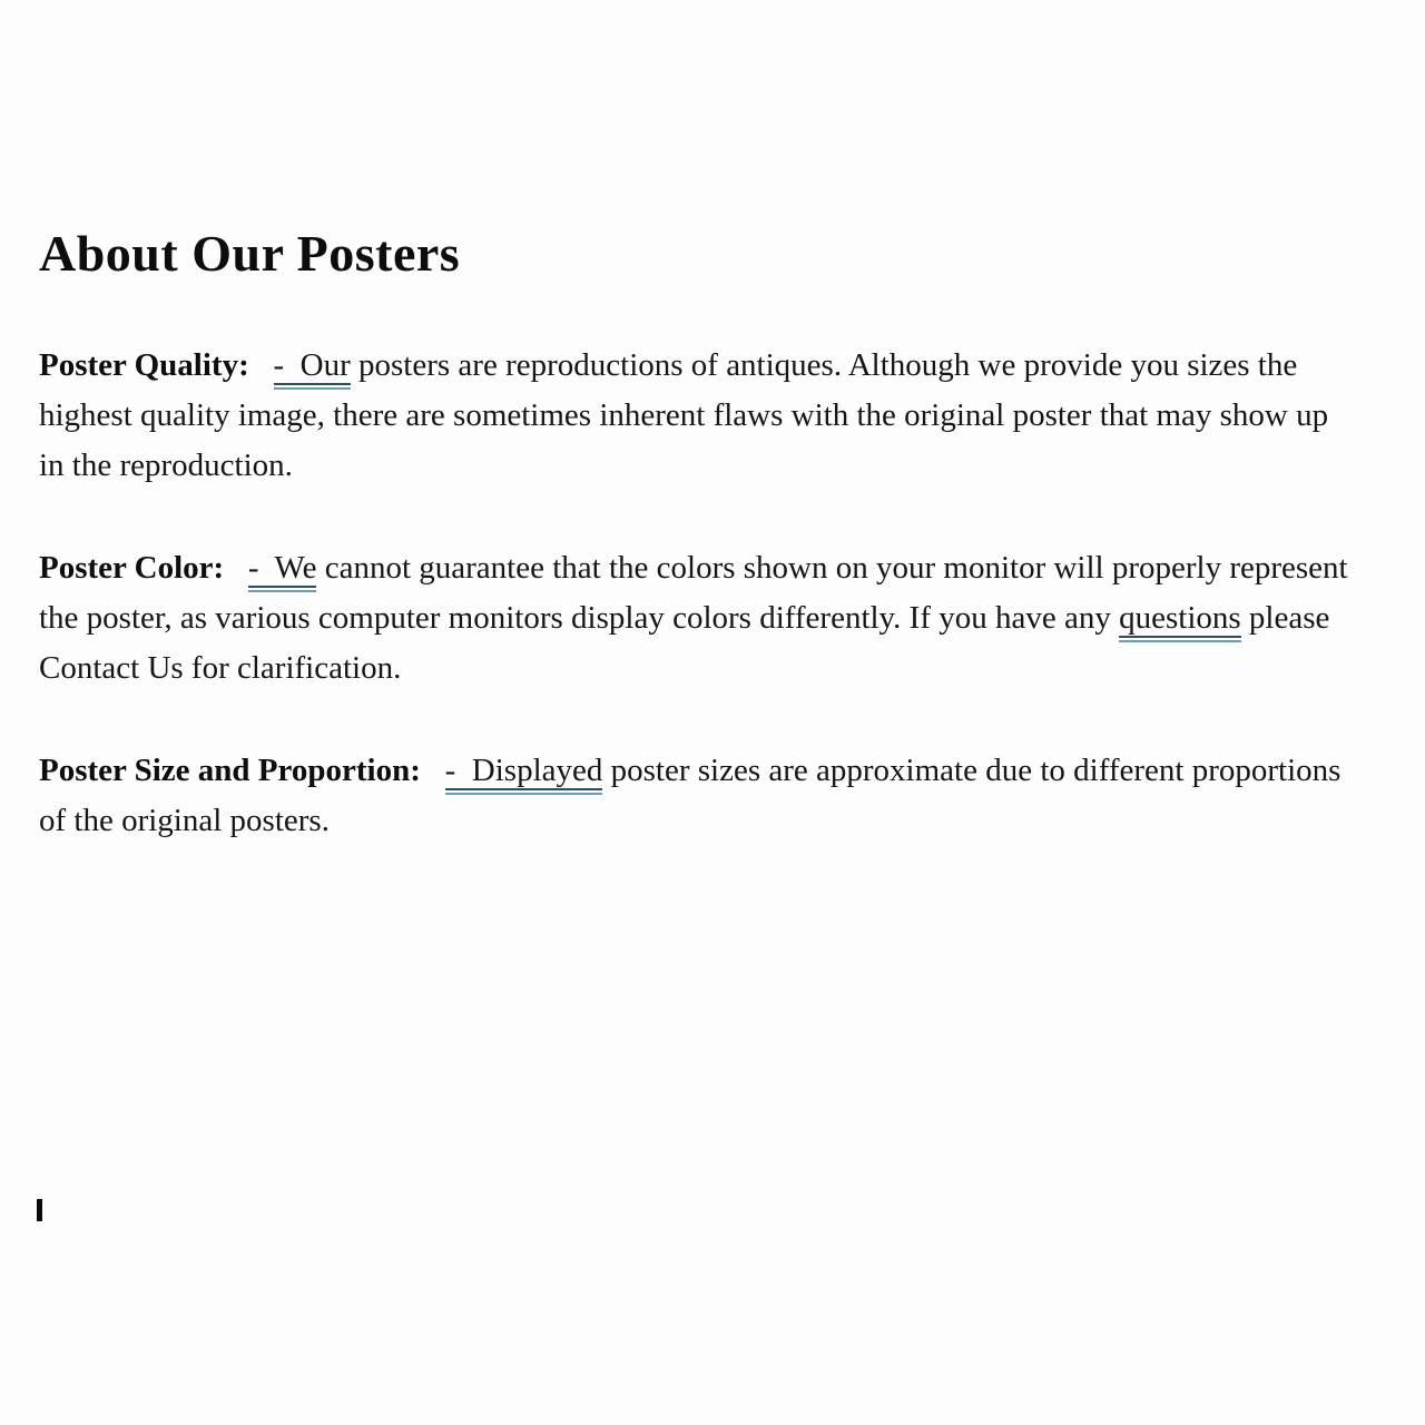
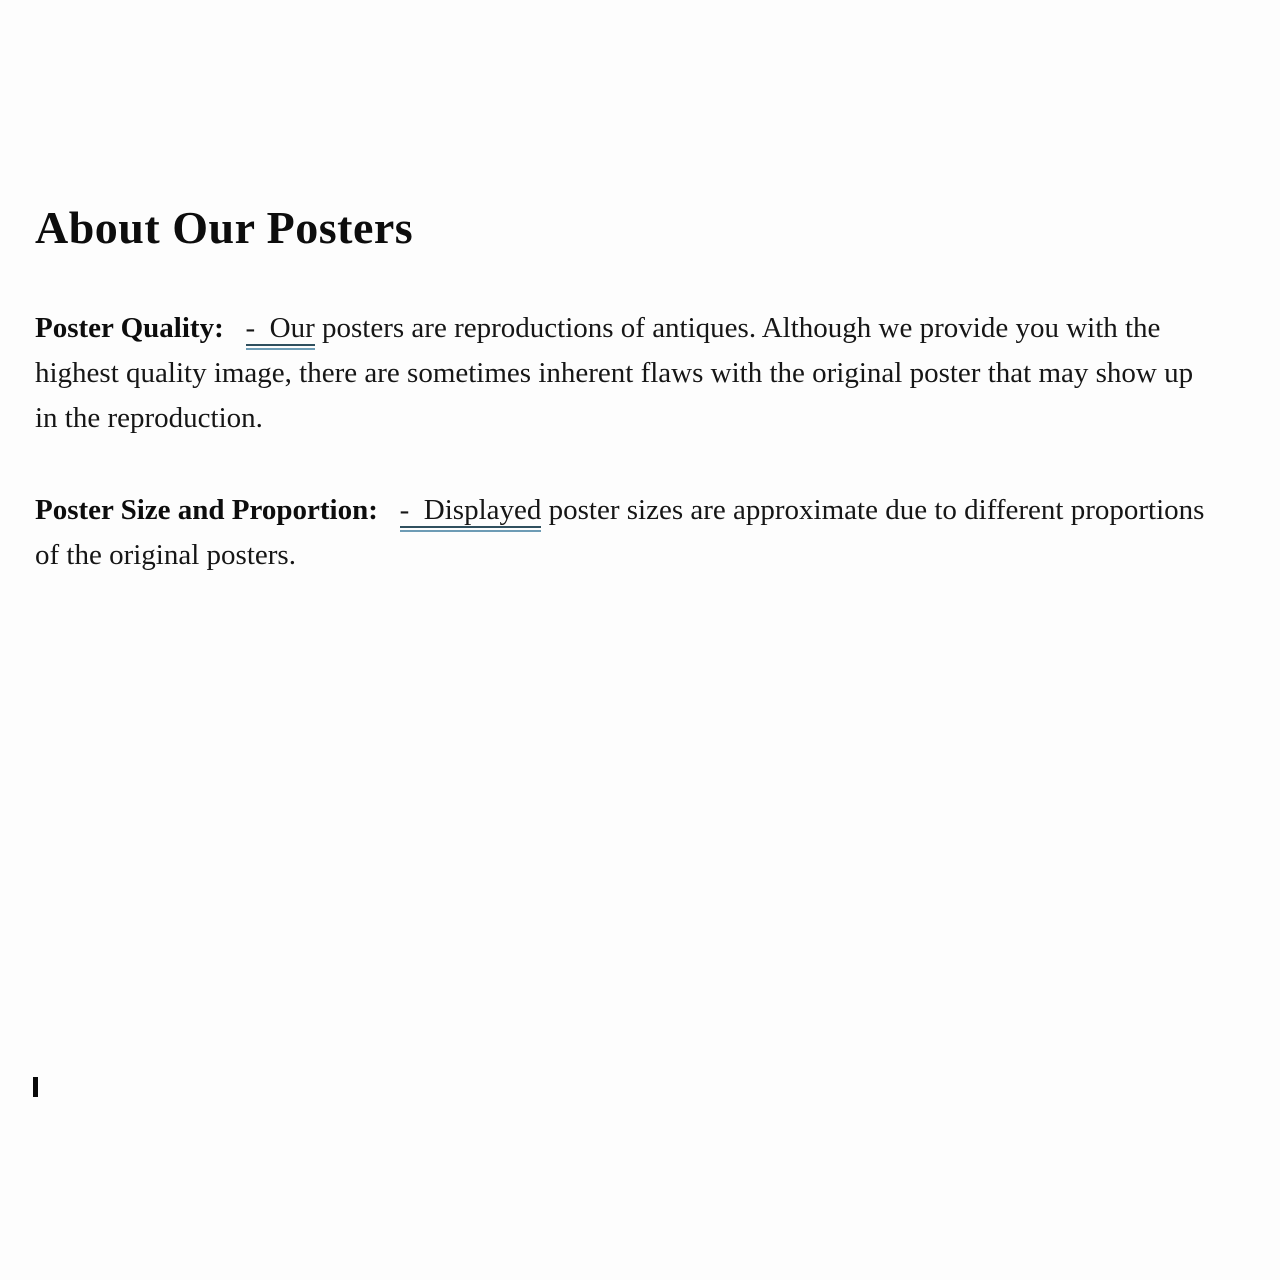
  About Our Posters
- Poster Quality: - Our posters are reproductions of antiques. Although we provide you sizes the highest quality image, there are sometimes inherent flaws with the original poster that may show up in the reproduction.
+ Poster Quality: - Our posters are reproductions of antiques. Although we provide you with the highest quality image, there are sometimes inherent flaws with the original poster that may show up in the reproduction.
- Poster Color: - We cannot guarantee that the colors shown on your monitor will properly represent the poster, as various computer monitors display colors differently. If you have any questions please Contact Us for clarification.
  Poster Size and Proportion: - Displayed poster sizes are approximate due to different proportions of the original posters.
